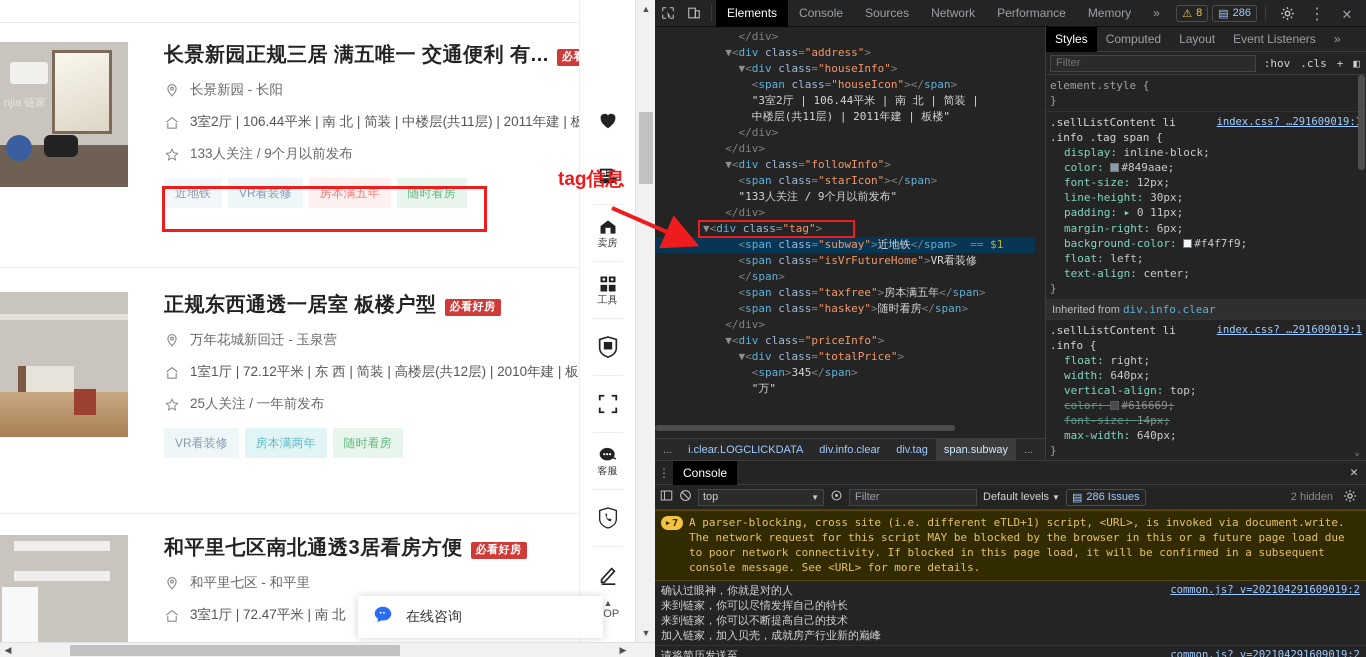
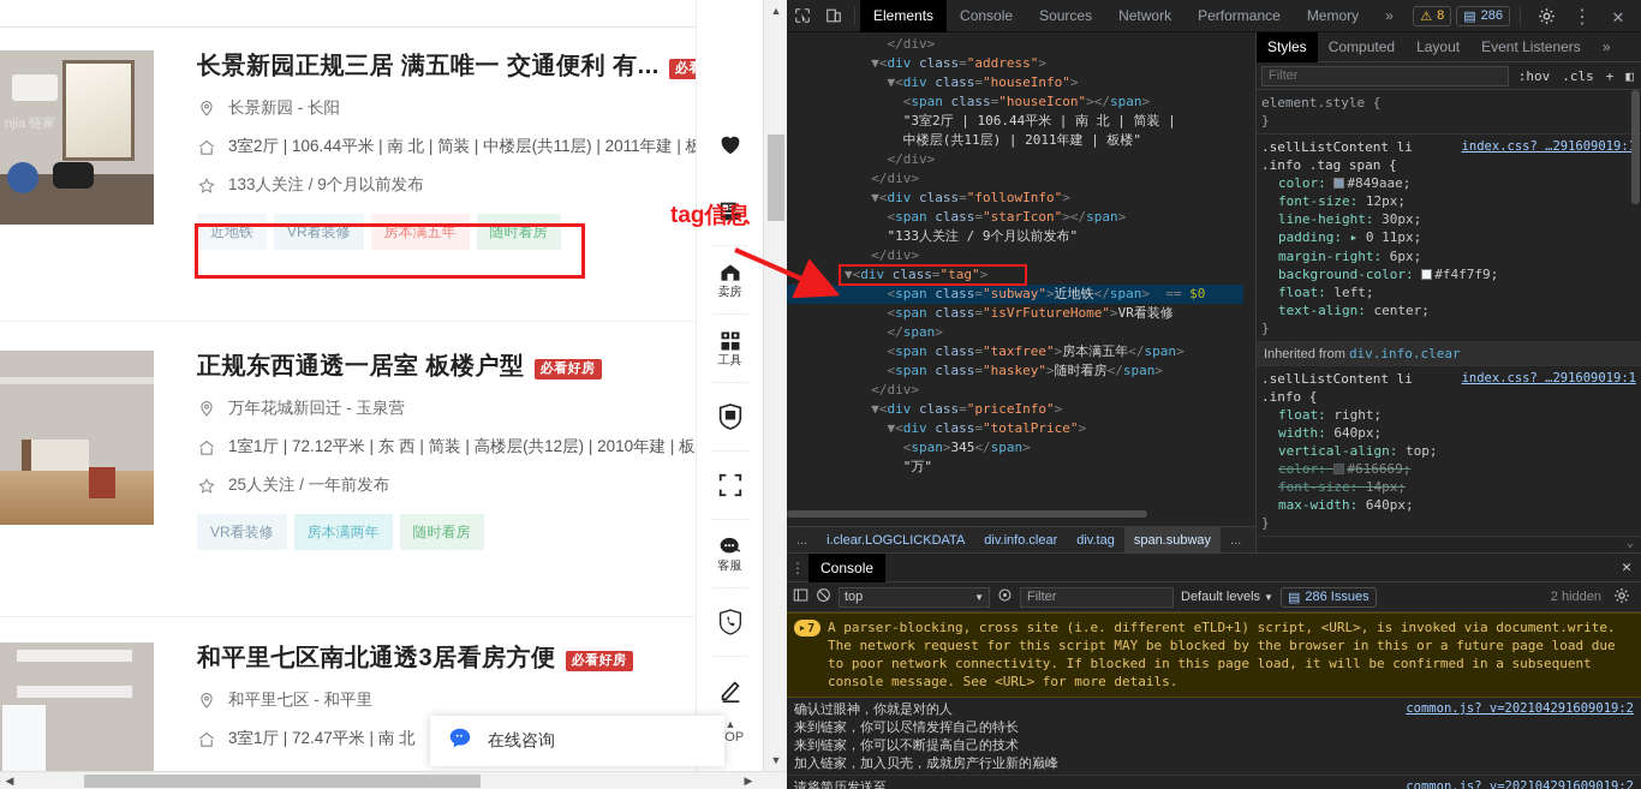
  njia 链家
  长景新园正规三居 满五唯一 交通便利 有...
  长景新园 - 长阳
  3室2厅 | 106.44平米 | 南 北 | 简装 | 中楼层(共11层) | 2011年建 | 板
  133人关注 / 9个月以前发布
  近地铁
  VR看装修
  房本满五年
  随时看房
  正规东西通透一居室 板楼户型
  必看好房
  万年花城新回迁 - 玉泉营
  1室1厅 | 72.12平米 | 东 西 | 简装 | 高楼层(共12层) | 2010年建 | 板
  25人关注 / 一年前发布
  VR看装修
  房本满两年
  随时看房
  和平里七区南北通透3居看房方便
  必看好房
  和平里七区 - 和平里
  3室1厅 | 72.47平米 | 南 北
  卖房
  工具
  客服
  ▲
  在线咨询
  ▲
  ▼
  ◀
  ▶
  tag信息
  Elements
  Console
  Sources
  Network
  Performance
  Memory
  »
  ⚠
  8
  ▤
  286
  ⋮
  ✕
  </div>
  ▼<div class="address">
  ▼<div class="houseInfo">
  <span class="houseIcon"></span>
  "3室2厅 | 106.44平米 | 南 北 | 简装 |
  中楼层(共11层) | 2011年建 | 板楼"
  </div>
  </div>
  ▼<div class="followInfo">
  <span class="starIcon"></span>
  "133人关注 / 9个月以前发布"
  </div>
  ▼<div class="tag">
- ··· <span class="subway">近地铁</span> == $1
+ ··· <span class="subway">近地铁</span> == $0
  <span class="isVrFutureHome">VR看装修
  </span>
  <span class="taxfree">房本满五年</span>
  <span class="haskey">随时看房</span>
  </div>
  ▼<div class="priceInfo">
  ▼<div class="totalPrice">
  <span>345</span>
  "万"
  ...
  i.clear.LOGCLICKDATA
  div.info.clear
  div.tag
  span.subway
  ...
  Styles
  Computed
  Layout
  Event Listeners
  »
  Filter
  :hov
  .cls
  +
  ◧
  element.style {
  }
  .sellListContent li
  index.css? …291609019:
  .info .tag span {
- display: inline-block;
  color: #849aae;
  font-size: 12px;
  line-height: 30px;
  padding: ▸ 0 11px;
  margin-right: 6px;
  background-color: #f4f7f9;
  float: left;
  text-align: center;
  }
  Inherited from div.info.clear
  .sellListContent li
  index.css? …291609019:1
  .info {
  float: right;
  width: 640px;
  vertical-align: top;
  color: #616669;
  font-size: 14px;
  max-width: 640px;
  }
  ⌄
  ⋮
  Console
  ✕
  top
  ▼
  Filter
  Default levels
  ▼
  ▤
  286 Issues
  2 hidden
  ▶
  7
  A parser-blocking, cross site (i.e. different eTLD+1) script, <URL>, is invoked via document.write. The network request for this script MAY be blocked by the browser in this or a future page load due to poor network connectivity. If blocked in this page load, it will be confirmed in a subsequent console message. See <URL> for more details.
  确认过眼神，你就是对的人
  来到链家，你可以尽情发挥自己的特长
  来到链家，你可以不断提高自己的技术
  加入链家，加入贝壳，成就房产行业新的巅峰
  common.js? v=202104291609019:2
  请将简历发送至
  common.js? v=202104291609019:2
